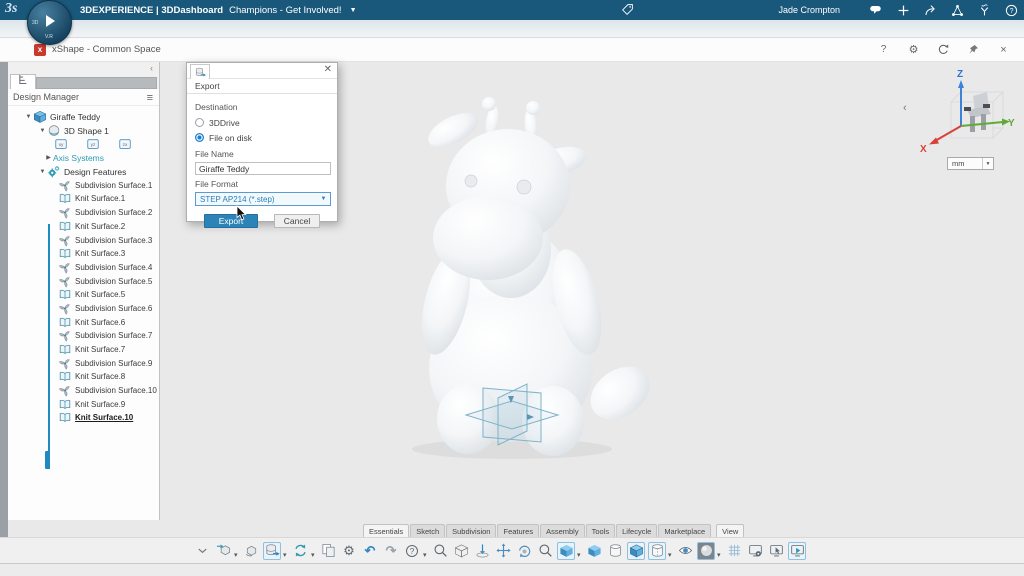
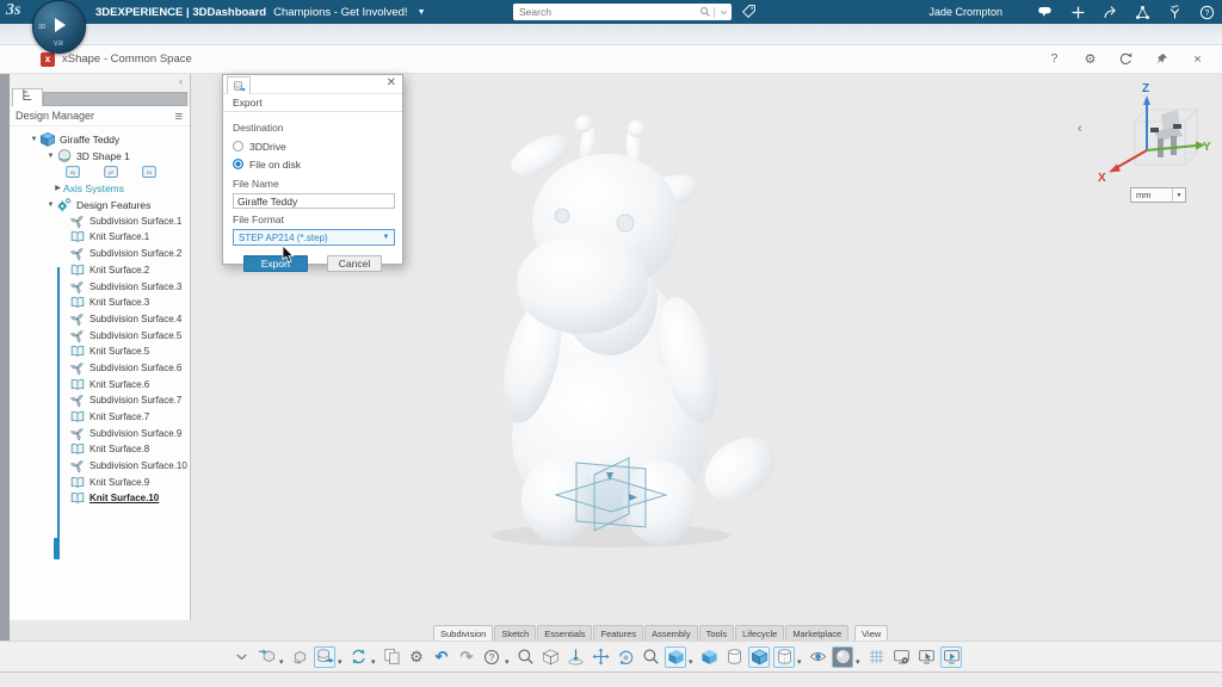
  3s
  3DEXPERIENCE | 3DDashboard
  Champions - Get Involved!
+ Search
  Jade Crompton
  x
  xShape - Common Space
  ?
  ⚙
  ×
  ‹
  Design Manager
  ≡
  Giraffe Teddy
  3D Shape 1
  Axis Systems
  Design Features
  Subdivision Surface.1
  Knit Surface.1
  Subdivision Surface.2
  Knit Surface.2
  Subdivision Surface.3
  Knit Surface.3
  Subdivision Surface.4
  Subdivision Surface.5
  Knit Surface.5
  Subdivision Surface.6
  Knit Surface.6
  Subdivision Surface.7
  Knit Surface.7
  Subdivision Surface.9
  Knit Surface.8
  Subdivision Surface.10
  Knit Surface.9
  Knit Surface.10
  ‹
  Z
  Y
  X
  mm
  ✕
  Export
  Destination
  3DDrive
  File on disk
  File Name
  Giraffe Teddy
  File Format
  STEP AP214 (*.step)
  Export
  Cancel
- Essentials
+ Subdivision
  Sketch
- Subdivision
+ Essentials
  Features
  Assembly
  Tools
  Lifecycle
  Marketplace
  View
  ⚙
  ↶
  ↷
  ?
